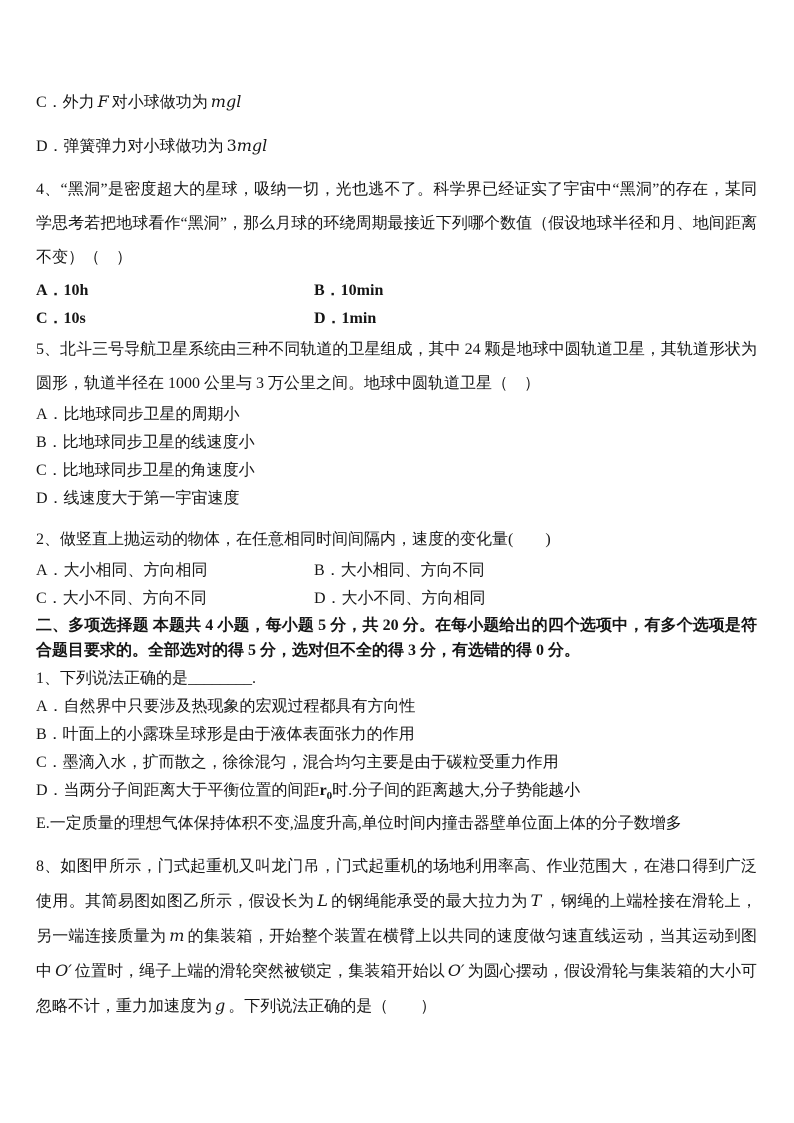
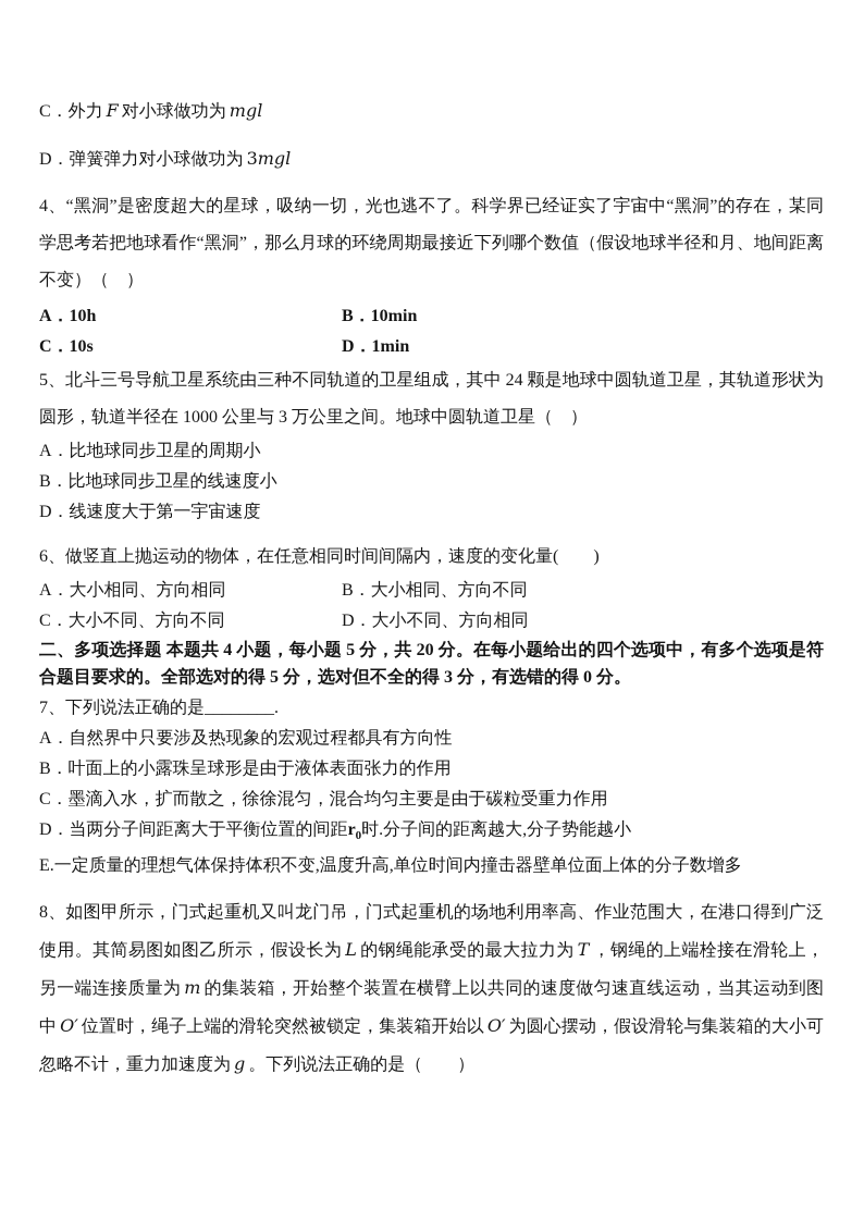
  C．外力 F 对小球做功为 mgl
  D．弹簧弹力对小球做功为 3mgl
  4、“黑洞”是密度超大的星球，吸纳一切，光也逃不了。科学界已经证实了宇宙中“黑洞”的存在，某同学思考若把地球看作“黑洞”，那么月球的环绕周期最接近下列哪个数值（假设地球半径和月、地间距离不变）（ ）
  A．10h
  B．10min
  C．10s
  D．1min
  5、北斗三号导航卫星系统由三种不同轨道的卫星组成，其中 24 颗是地球中圆轨道卫星，其轨道形状为圆形，轨道半径在 1000 公里与 3 万公里之间。地球中圆轨道卫星（ ）
  A．比地球同步卫星的周期小
  B．比地球同步卫星的线速度小
- C．比地球同步卫星的角速度小
  D．线速度大于第一宇宙速度
- 2、做竖直上抛运动的物体，在任意相同时间间隔内，速度的变化量( )
+ 6、做竖直上抛运动的物体，在任意相同时间间隔内，速度的变化量( )
  A．大小相同、方向相同
  B．大小相同、方向不同
  C．大小不同、方向不同
  D．大小不同、方向相同
  二、多项选择题 本题共 4 小题，每小题 5 分，共 20 分。在每小题给出的四个选项中，有多个选项是符合题目要求的。全部选对的得 5 分，选对但不全的得 3 分，有选错的得 0 分。
- 1、下列说法正确的是________.
+ 7、下列说法正确的是________.
  A．自然界中只要涉及热现象的宏观过程都具有方向性
  B．叶面上的小露珠呈球形是由于液体表面张力的作用
  C．墨滴入水，扩而散之，徐徐混匀，混合均匀主要是由于碳粒受重力作用
  D．当两分子间距离大于平衡位置的间距r0时.分子间的距离越大,分子势能越小
  E.一定质量的理想气体保持体积不变,温度升高,单位时间内撞击器壁单位面上体的分子数增多
  8、如图甲所示，门式起重机又叫龙门吊，门式起重机的场地利用率高、作业范围大，在港口得到广泛使用。其简易图如图乙所示，假设长为 L 的钢绳能承受的最大拉力为 T ，钢绳的上端栓接在滑轮上，另一端连接质量为 m 的集装箱，开始整个装置在横臂上以共同的速度做匀速直线运动，当其运动到图中 O′ 位置时，绳子上端的滑轮突然被锁定，集装箱开始以 O′ 为圆心摆动，假设滑轮与集装箱的大小可忽略不计，重力加速度为 g 。下列说法正确的是（ ）
